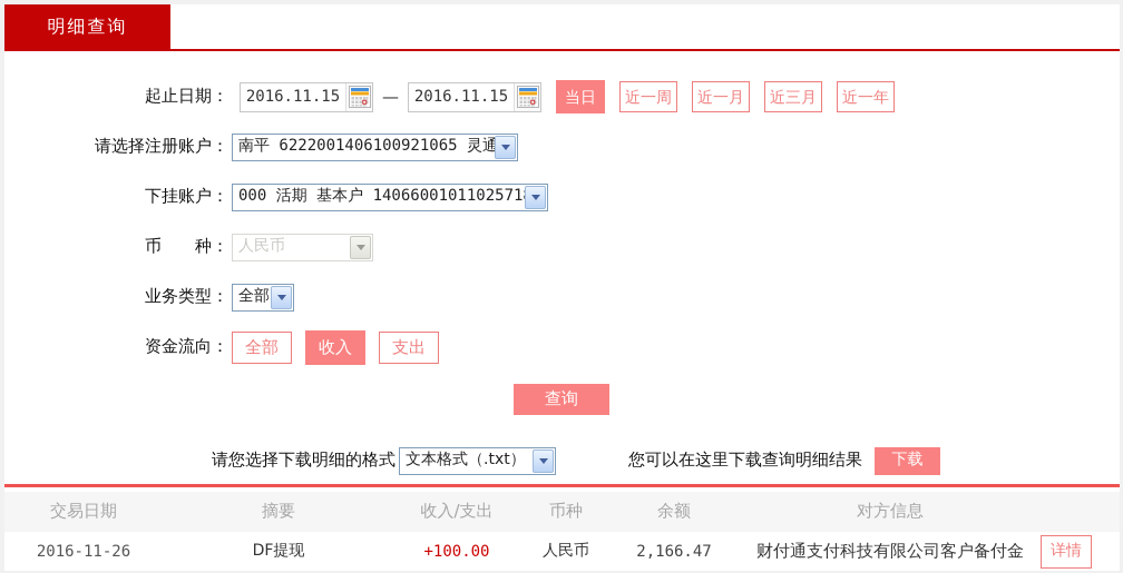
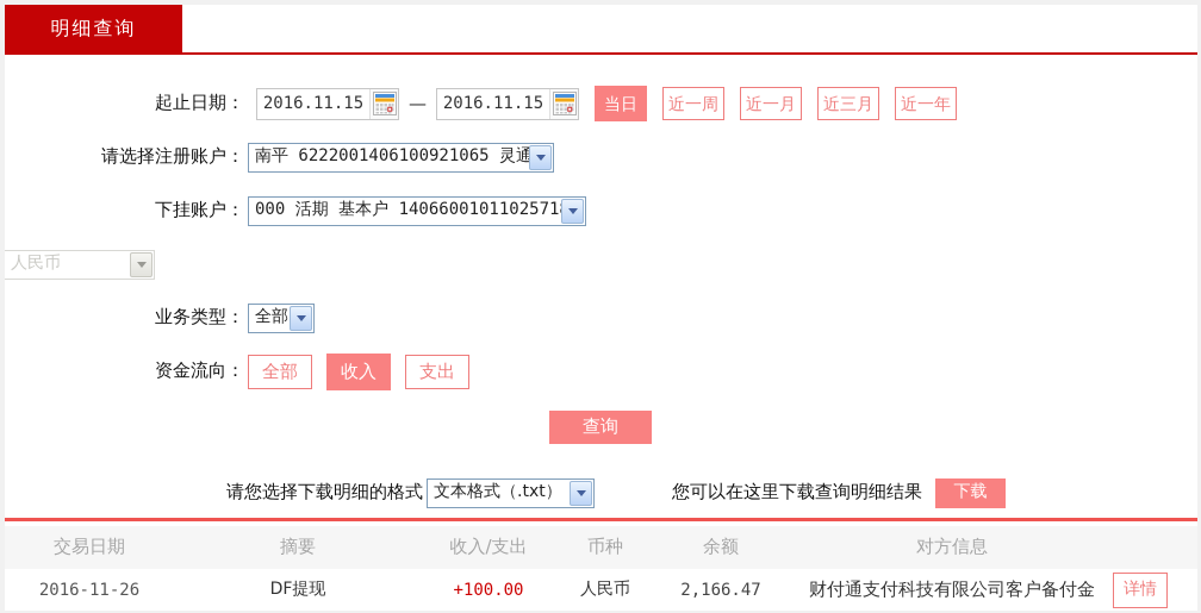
  明细查询
  起止日期：
  2016.11.15
  —
  2016.11.15
  当日
  近一周
  近一月
  近三月
  近一年
  请选择注册账户：
  南平 6222001406100921065 灵通
  下挂账户：
  000 活期 基本户 1406600101102571
- 币 种：
  人民币
  业务类型：
  全部
  资金流向：
  全部
  收入
  支出
  查询
  请您选择下载明细的格式
  文本格式（.txt）
  您可以在这里下载查询明细结果
  下载
  交易日期
  摘要
  收入/支出
  币种
  余额
  对方信息
  2016-11-26
  DF提现
  +100.00
  人民币
  2,166.47
  财付通支付科技有限公司客户备付金
  详情
